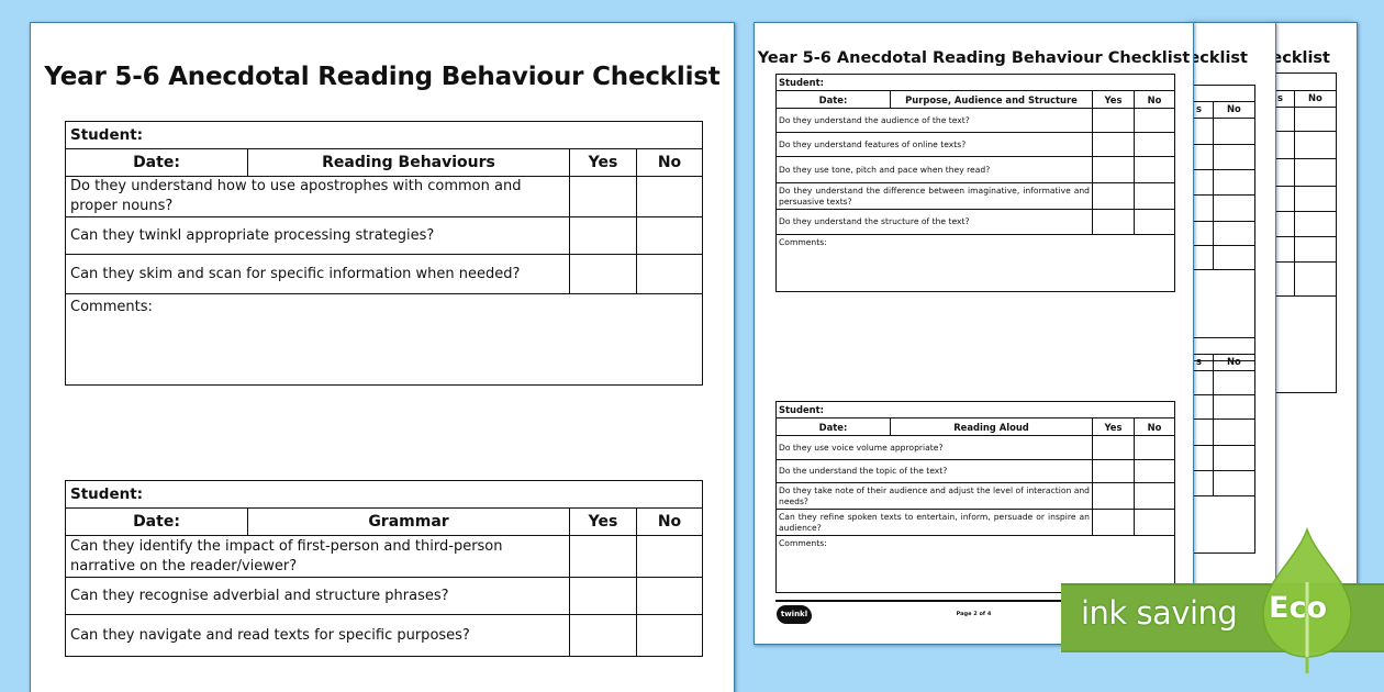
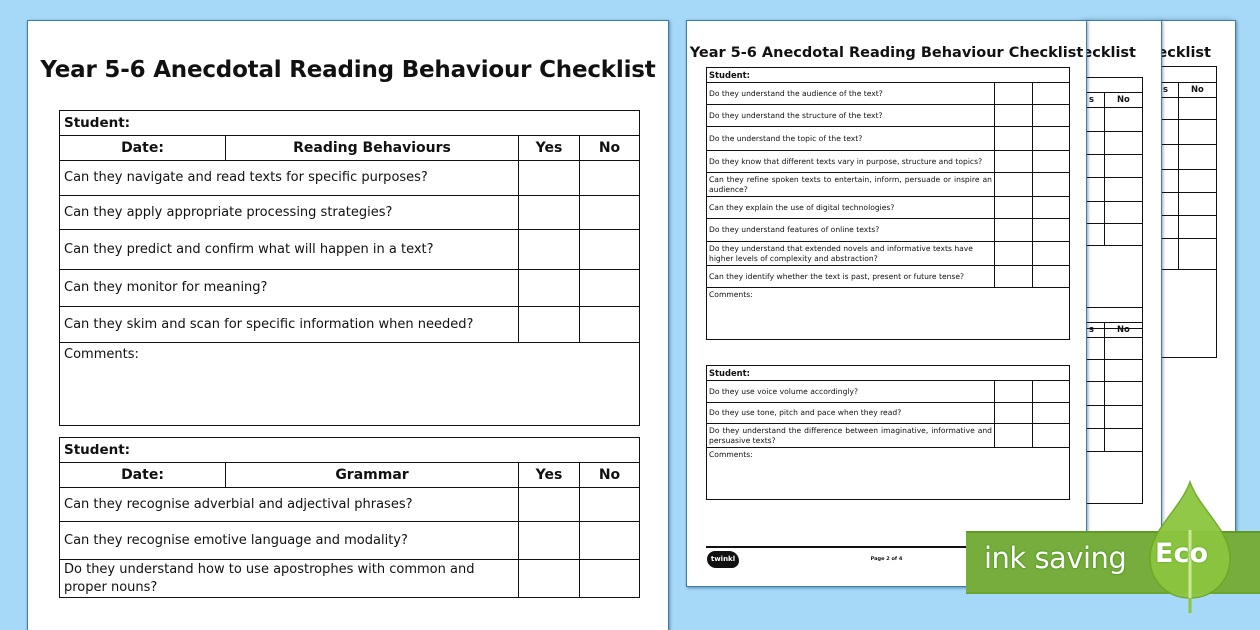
  Year 5-6 Anecdotal Reading Behaviour Checklist
  Student:
  Date:	Reading Behaviours	Yes	No
- Do they understand how to use apostrophes with common and proper nouns?
+ Can they navigate and read texts for specific purposes?
- Can they twinkl appropriate processing strategies?
+ Can they apply appropriate processing strategies?
+ Can they predict and confirm what will happen in a text?
+ Can they monitor for meaning?
  Can they skim and scan for specific information when needed?
  Comments:
  Student:
  Date:	Grammar	Yes	No
- Can they identify the impact of first-person and third-person narrative on the reader/viewer?
- Can they recognise adverbial and structure phrases?
+ Can they recognise adverbial and adjectival phrases?
+ Can they recognise emotive language and modality?
- Can they navigate and read texts for specific purposes?
+ Do they understand how to use apostrophes with common and proper nouns?
  ecklist
  s
  No
  ecklist
  s
  No
  s
  No
  Year 5-6 Anecdotal Reading Behaviour Checklist
  Student:
- Date:	Purpose, Audience and Structure	Yes	No
  Do they understand the audience of the text?
- Do they understand features of online texts?
+ Do they understand the structure of the text?
- Do they use tone, pitch and pace when they read?
+ Do the understand the topic of the text?
+ Do they know that different texts vary in purpose, structure and topics?
- Do they understand the difference between imaginative, informative and persuasive texts?
+ Can they refine spoken texts to entertain, inform, persuade or inspire an audience?
+ Can they explain the use of digital technologies?
- Do they understand the structure of the text?
+ Do they understand features of online texts?
+ Do they understand that extended novels and informative texts have higher levels of complexity and abstraction?
+ Can they identify whether the text is past, present or future tense?
  Comments:
  Student:
- Date:	Reading Aloud	Yes	No
- Do they use voice volume appropriate?
+ Do they use voice volume accordingly?
- Do the understand the topic of the text?
+ Do they use tone, pitch and pace when they read?
- Do they take note of their audience and adjust the level of interaction and needs?
- Can they refine spoken texts to entertain, inform, persuade or inspire an audience?
+ Do they understand the difference between imaginative, informative and persuasive texts?
  Comments:
  twinkl
  ink saving
  Eco
